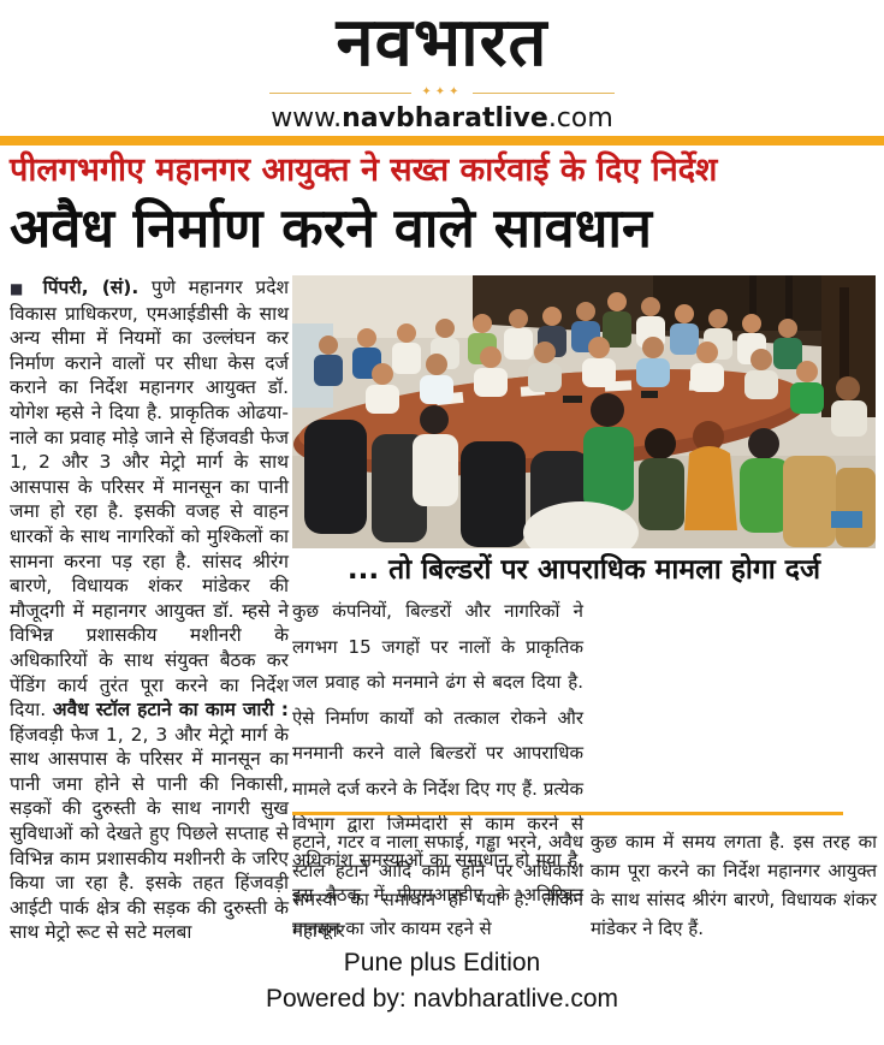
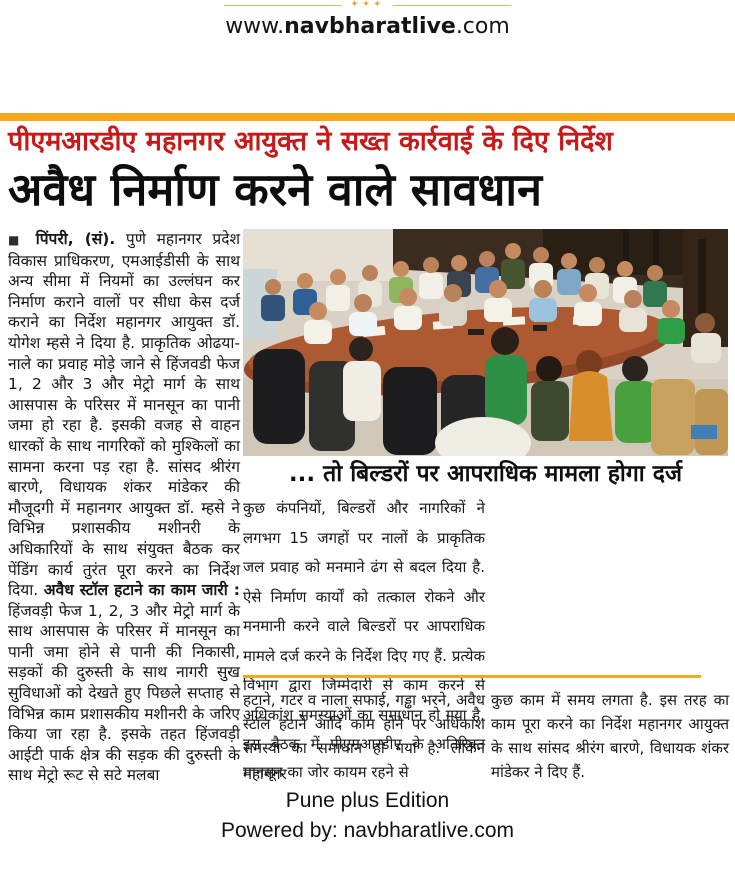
- नवभारत
  ✦✦✦
  www.navbharatlive.com
- पीलगभगीए महानगर आयुक्त ने सख्त कार्रवाई के दिए निर्देश
+ पीएमआरडीए महानगर आयुक्त ने सख्त कार्रवाई के दिए निर्देश
  अवैध निर्माण करने वाले सावधान
  ■ पिंपरी, (सं). पुणे महानगर प्रदेश विकास प्राधिकरण, एमआईडीसी के साथ अन्य सीमा में नियमों का उल्लंघन कर निर्माण कराने वालों पर सीधा केस दर्ज कराने का निर्देश महानगर आयुक्त डॉ. योगेश म्हसे ने दिया है. प्राकृतिक ओढया-नाले का प्रवाह मोड़े जाने से हिंजवडी फेज 1, 2 और 3 और मेट्रो मार्ग के साथ आसपास के परिसर में मानसून का पानी जमा हो रहा है. इसकी वजह से वाहन धारकों के साथ नागरिकों को मुश्किलों का सामना करना पड़ रहा है. सांसद श्रीरंग बारणे, विधायक शंकर मांडेकर की मौजूदगी में महानगर आयुक्त डॉ. म्हसे ने विभिन्न प्रशासकीय मशीनरी के अधिकारियों के साथ संयुक्त बैठक कर पेंडिंग कार्य तुरंत पूरा करने का निर्देश दिया. अवैध स्टॉल हटाने का काम जारी : हिंजवड़ी फेज 1, 2, 3 और मेट्रो मार्ग के साथ आसपास के परिसर में मानसून का पानी जमा होने से पानी की निकासी, सड़कों की दुरुस्ती के साथ नागरी सुख सुविधाओं को देखते हुए पिछले सप्ताह से विभिन्न काम प्रशासकीय मशीनरी के जरिए किया जा रहा है. इसके तहत हिंजवड़ी आईटी पार्क क्षेत्र की सड़क की दुरुस्ती के साथ मेट्रो रूट से सटे मलबा
  ... तो बिल्डरों पर आपराधिक मामला होगा दर्ज
  कुछ कंपनियों, बिल्डरों और नागरिकों ने लगभग 15 जगहों पर नालों के प्राकृतिक जल प्रवाह को मनमाने ढंग से बदल दिया है. ऐसे निर्माण कार्यों को तत्काल रोकने और मनमानी करने वाले बिल्डरों पर आपराधिक मामले दर्ज करने के निर्देश दिए गए हैं. प्रत्येक विभाग द्वारा जिम्मेदारी से काम करने से अधिकांश समस्याओं का समाधान हो गया है. इस बैठक में पीएमआरडीए के अतिरिक्त महानगर
  हटाने, गटर व नाला सफाई, गड्ढा भरने, अवैध स्टॉल हटाने आदि काम होने पर अधिकांश समस्या का समाधान हो गया है. लेकिन मानसून का जोर कायम रहने से
  कुछ काम में समय लगता है. इस तरह का काम पूरा करने का निर्देश महानगर आयुक्त के साथ सांसद श्रीरंग बारणे, विधायक शंकर मांडेकर ने दिए हैं.
  Pune plus Edition
  Powered by: navbharatlive.com
